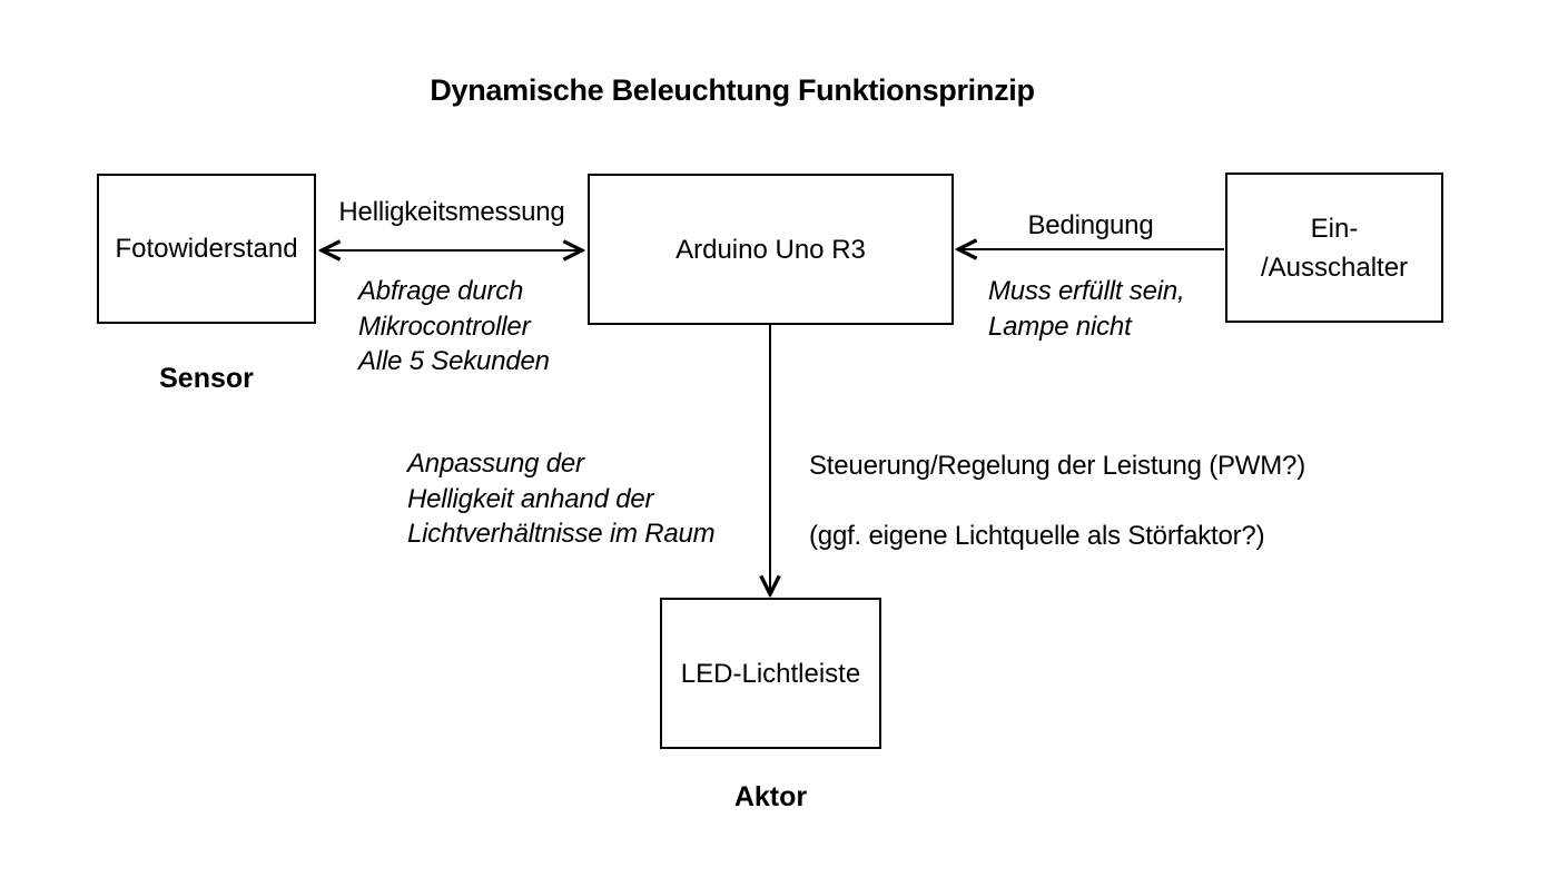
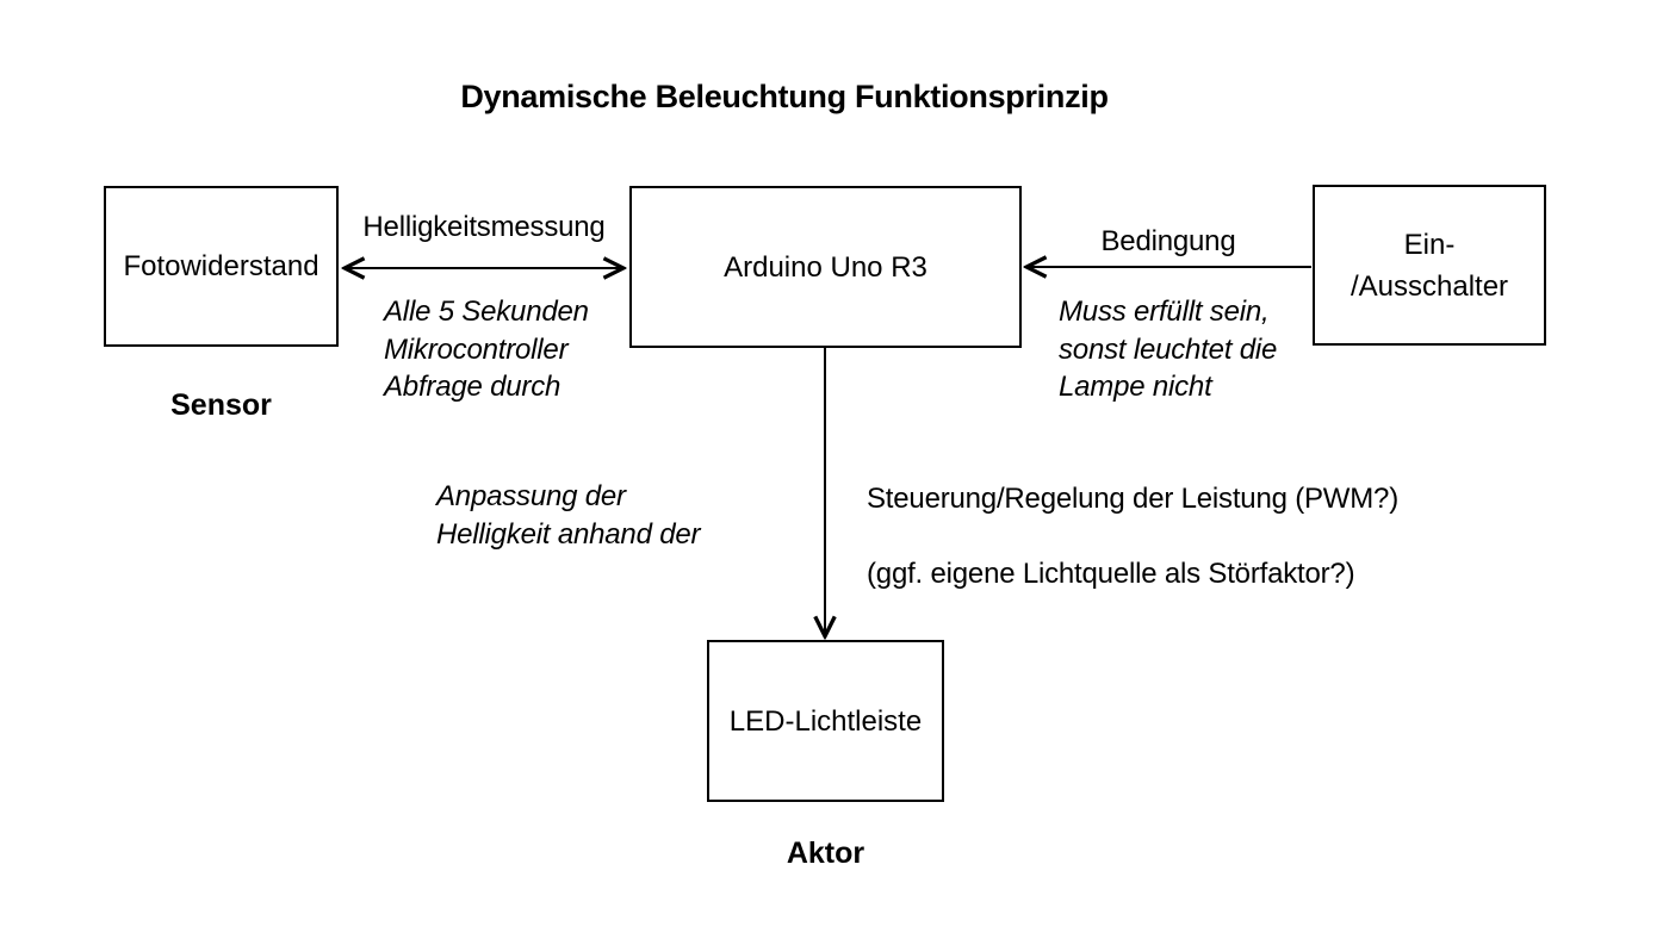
  Dynamische Beleuchtung Funktionsprinzip
  Fotowiderstand
  Arduino Uno R3
  Ein-
  /Ausschalter
  LED-Lichtleiste
  Sensor
  Aktor
  Helligkeitsmessung
  Bedingung
- Abfrage durch
+ Alle 5 Sekunden
  Mikrocontroller
- Alle 5 Sekunden
+ Abfrage durch
  Muss erfüllt sein,
+ sonst leuchtet die
  Lampe nicht
  Anpassung der
  Helligkeit anhand der
- Lichtverhältnisse im Raum
  Steuerung/Regelung der Leistung (PWM?)
  (ggf. eigene Lichtquelle als Störfaktor?)
